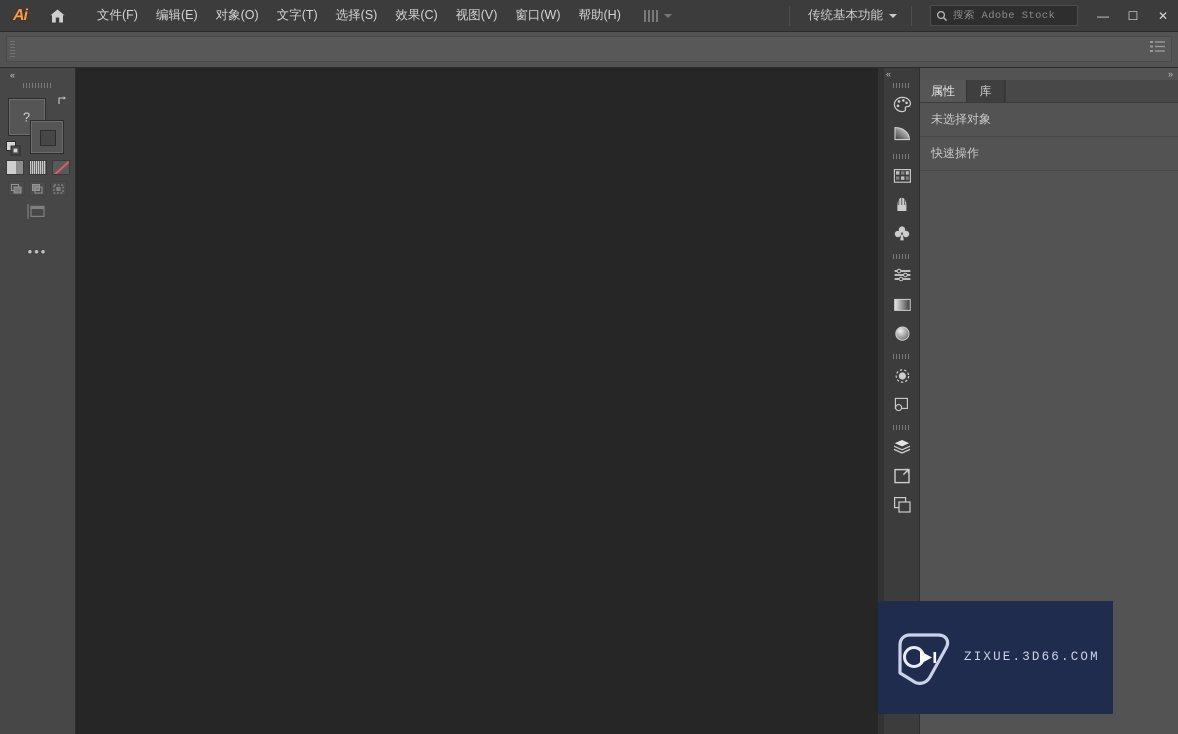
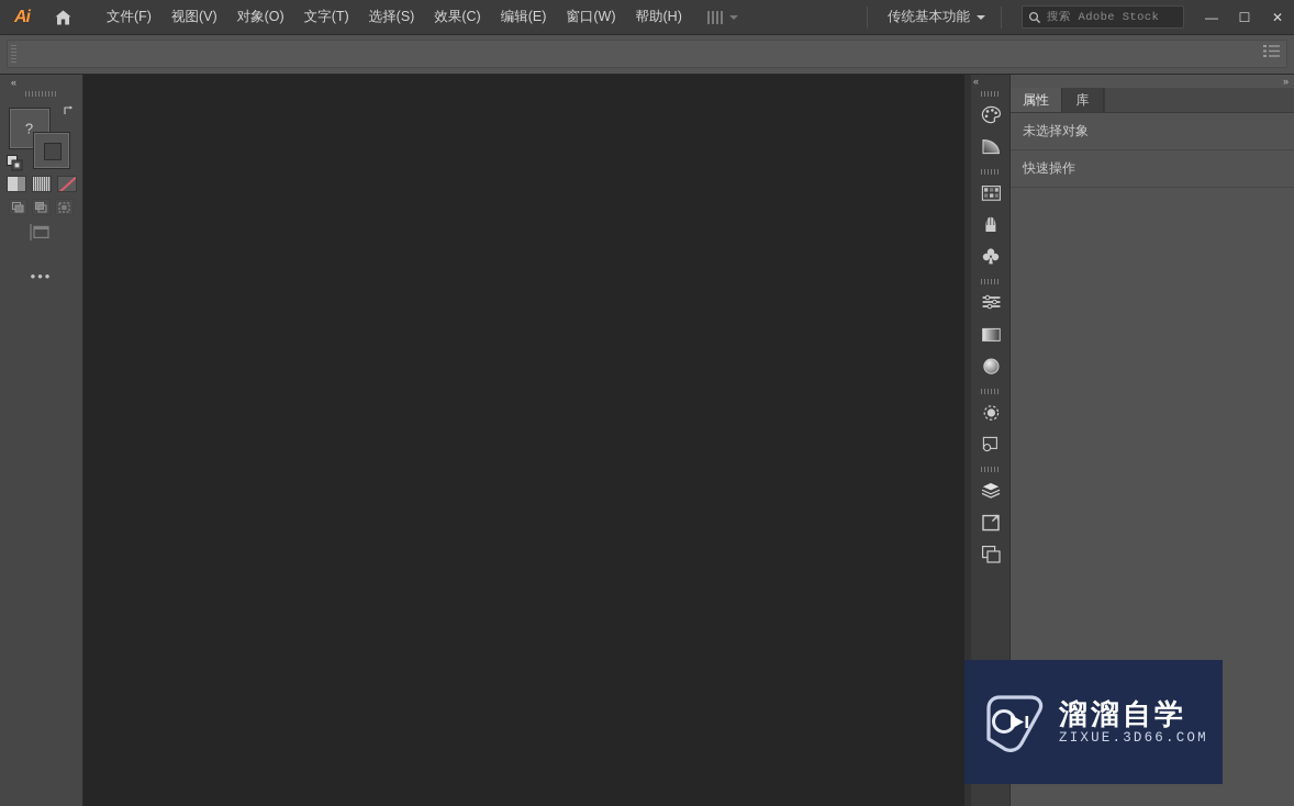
  Ai
  文件(F)
- 编辑(E)
+ 视图(V)
  对象(O)
  文字(T)
  选择(S)
  效果(C)
- 视图(V)
+ 编辑(E)
  窗口(W)
  帮助(H)
  传统基本功能
  搜索 Adobe Stock
  —
  ☐
  ✕
  «
  ?
  •••
  «
  »
  属性
  库
  未选择对象
  快速操作
+ 溜溜自学
  ZIXUE.3D66.COM
